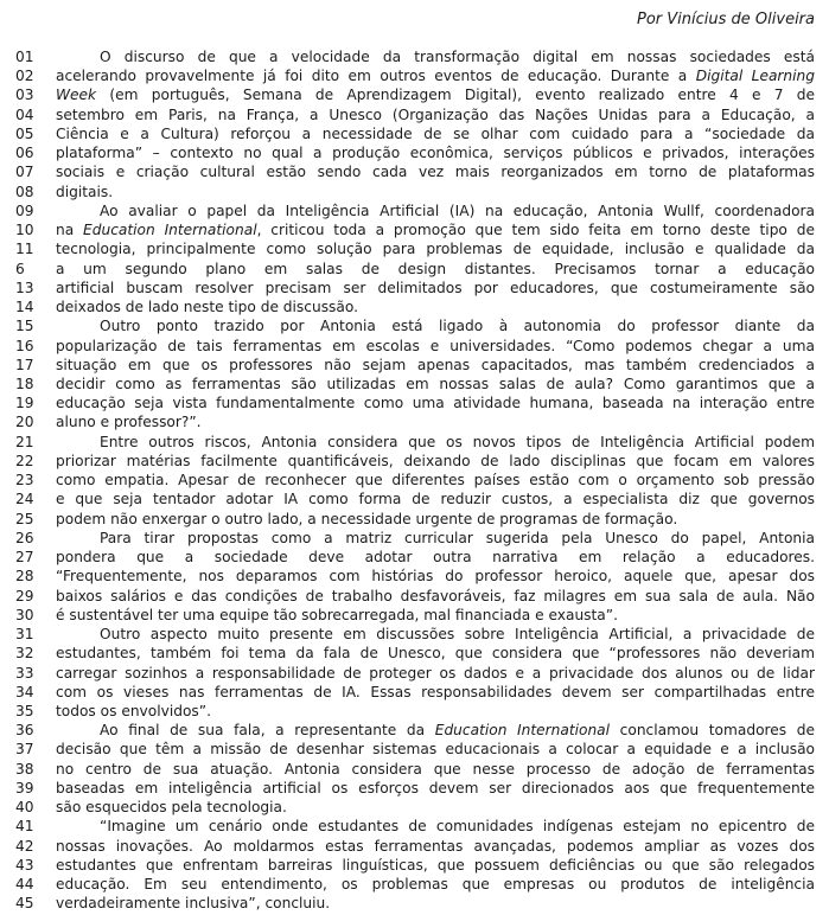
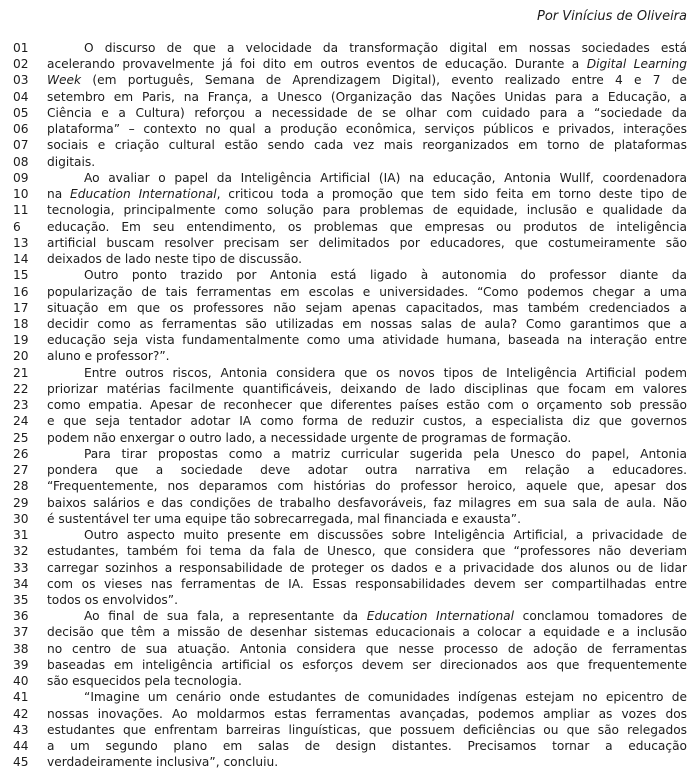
  Por Vinícius de Oliveira
  01
  O discurso de que a velocidade da transformação digital em nossas sociedades está
  02
  acelerando provavelmente já foi dito em outros eventos de educação. Durante a Digital Learning
  03
  Week (em português, Semana de Aprendizagem Digital), evento realizado entre 4 e 7 de
  04
  setembro em Paris, na França, a Unesco (Organização das Nações Unidas para a Educação, a
  05
  Ciência e a Cultura) reforçou a necessidade de se olhar com cuidado para a “sociedade da
  06
  plataforma” – contexto no qual a produção econômica, serviços públicos e privados, interações
  07
  sociais e criação cultural estão sendo cada vez mais reorganizados em torno de plataformas
  08
  digitais.
  09
  Ao avaliar o papel da Inteligência Artificial (IA) na educação, Antonia Wullf, coordenadora
  10
  na Education International, criticou toda a promoção que tem sido feita em torno deste tipo de
  11
  tecnologia, principalmente como solução para problemas de equidade, inclusão e qualidade da
  6
- a um segundo plano em salas de design distantes. Precisamos tornar a educação
+ educação. Em seu entendimento, os problemas que empresas ou produtos de inteligência
  13
  artificial buscam resolver precisam ser delimitados por educadores, que costumeiramente são
  14
  deixados de lado neste tipo de discussão.
  15
  Outro ponto trazido por Antonia está ligado à autonomia do professor diante da
  16
  popularização de tais ferramentas em escolas e universidades. “Como podemos chegar a uma
  17
  situação em que os professores não sejam apenas capacitados, mas também credenciados a
  18
  decidir como as ferramentas são utilizadas em nossas salas de aula? Como garantimos que a
  19
  educação seja vista fundamentalmente como uma atividade humana, baseada na interação entre
  20
  aluno e professor?”.
  21
  Entre outros riscos, Antonia considera que os novos tipos de Inteligência Artificial podem
  22
  priorizar matérias facilmente quantificáveis, deixando de lado disciplinas que focam em valores
  23
  como empatia. Apesar de reconhecer que diferentes países estão com o orçamento sob pressão
  24
  e que seja tentador adotar IA como forma de reduzir custos, a especialista diz que governos
  25
  podem não enxergar o outro lado, a necessidade urgente de programas de formação.
  26
  Para tirar propostas como a matriz curricular sugerida pela Unesco do papel, Antonia
  27
  pondera que a sociedade deve adotar outra narrativa em relação a educadores.
  28
  “Frequentemente, nos deparamos com histórias do professor heroico, aquele que, apesar dos
  29
  baixos salários e das condições de trabalho desfavoráveis, faz milagres em sua sala de aula. Não
  30
  é sustentável ter uma equipe tão sobrecarregada, mal financiada e exausta”.
  31
  Outro aspecto muito presente em discussões sobre Inteligência Artificial, a privacidade de
  32
  estudantes, também foi tema da fala de Unesco, que considera que “professores não deveriam
  33
  carregar sozinhos a responsabilidade de proteger os dados e a privacidade dos alunos ou de lidar
  34
  com os vieses nas ferramentas de IA. Essas responsabilidades devem ser compartilhadas entre
  35
  todos os envolvidos”.
  36
  Ao final de sua fala, a representante da Education International conclamou tomadores de
  37
  decisão que têm a missão de desenhar sistemas educacionais a colocar a equidade e a inclusão
  38
  no centro de sua atuação. Antonia considera que nesse processo de adoção de ferramentas
  39
  baseadas em inteligência artificial os esforços devem ser direcionados aos que frequentemente
  40
  são esquecidos pela tecnologia.
  41
  “Imagine um cenário onde estudantes de comunidades indígenas estejam no epicentro de
  42
  nossas inovações. Ao moldarmos estas ferramentas avançadas, podemos ampliar as vozes dos
  43
  estudantes que enfrentam barreiras linguísticas, que possuem deficiências ou que são relegados
  44
- educação. Em seu entendimento, os problemas que empresas ou produtos de inteligência
+ a um segundo plano em salas de design distantes. Precisamos tornar a educação
  45
  verdadeiramente inclusiva”, concluiu.
